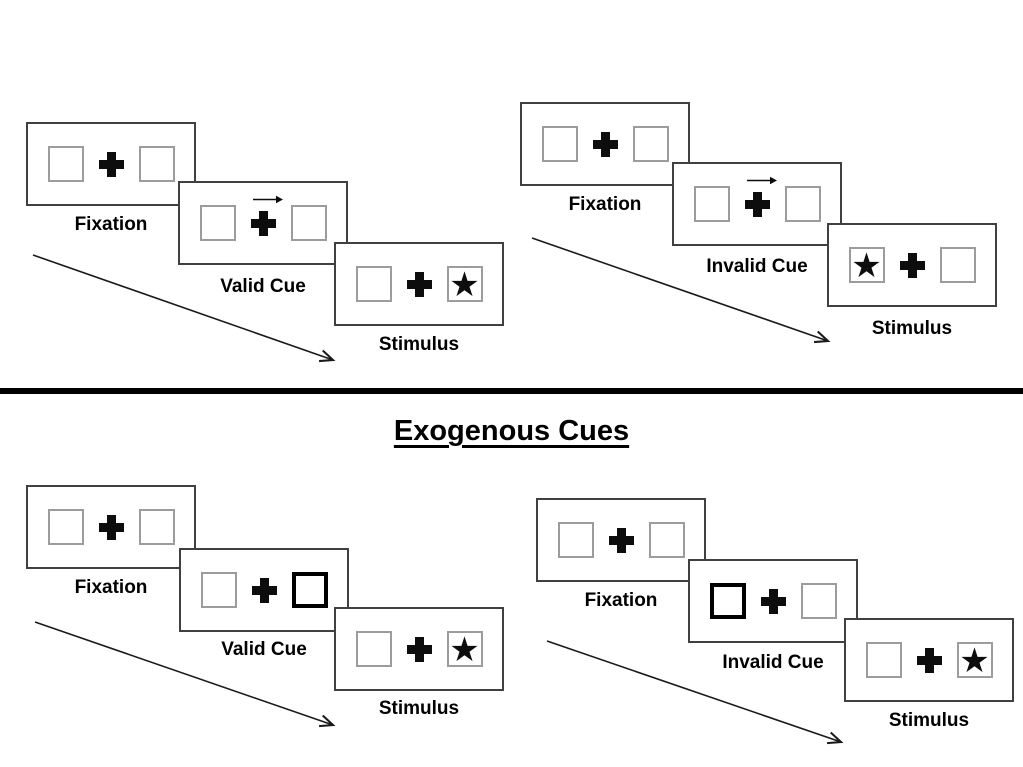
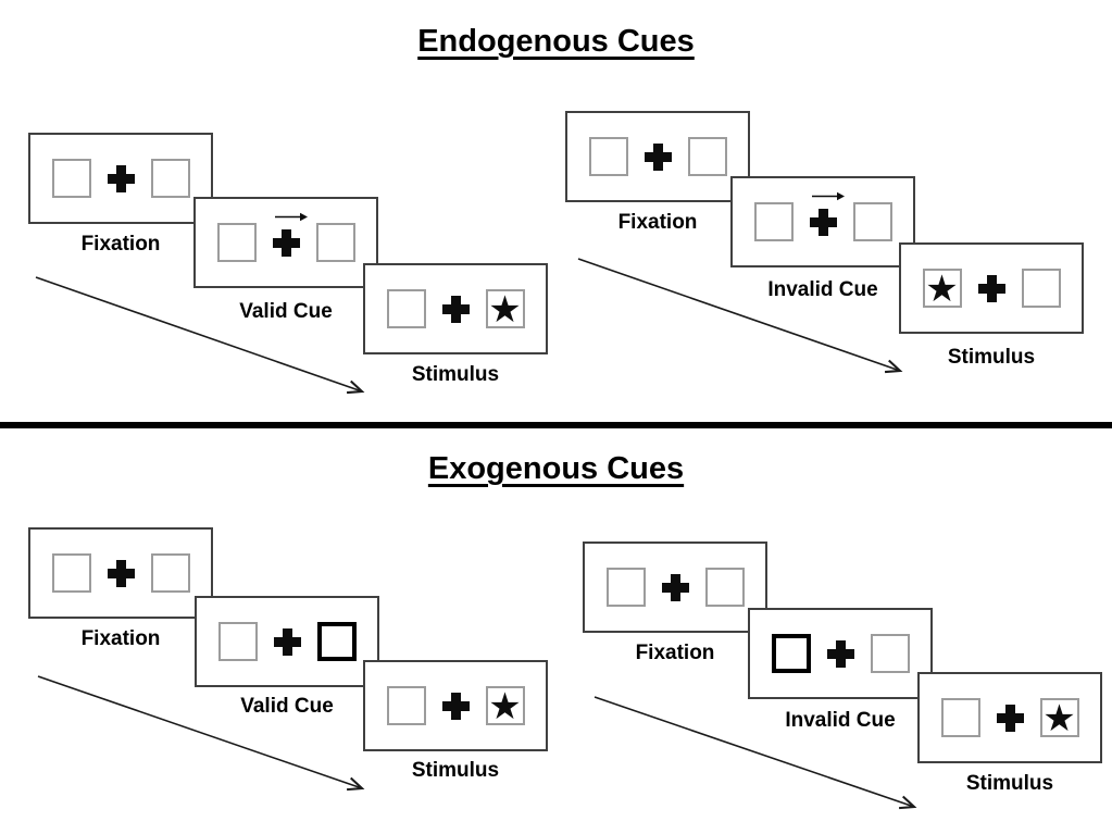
+ Endogenous Cues
  Fixation
  Valid Cue
  ★
  Stimulus
  Fixation
  Invalid Cue
  ★
  Stimulus
  Exogenous Cues
  Fixation
  Valid Cue
  ★
  Stimulus
  Fixation
  Invalid Cue
  ★
  Stimulus
